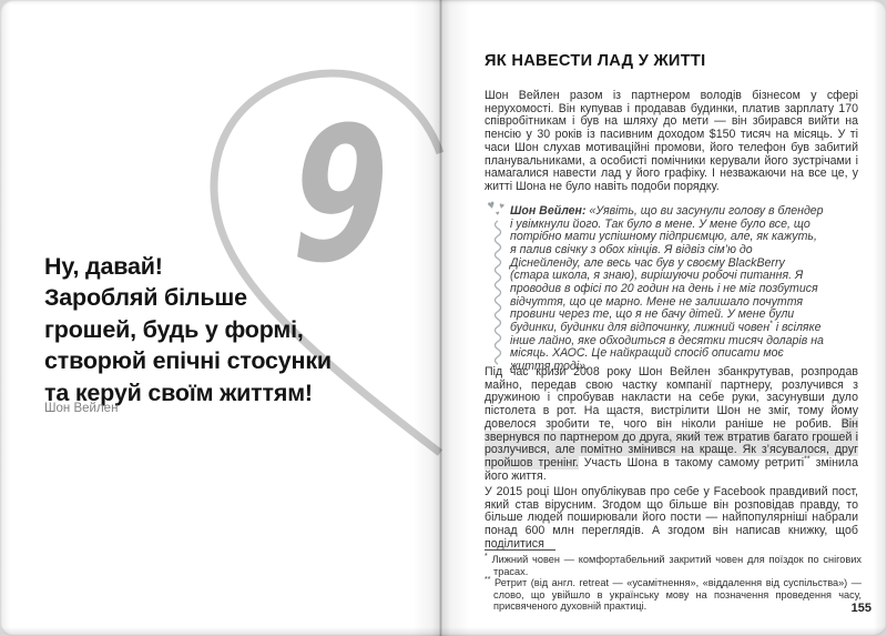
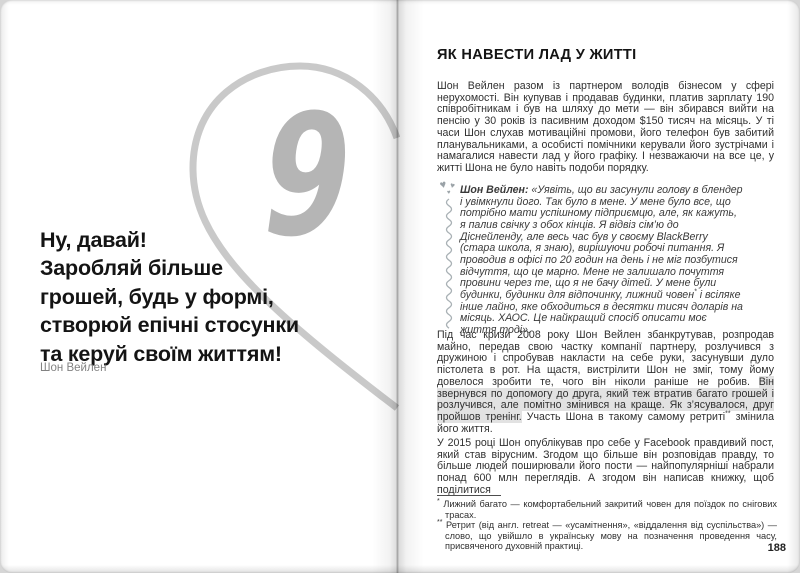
  Ну, давай!
  Заробляй більше
  грошей, будь у формі,
  створюй епічні стосунки
  та керуй своїм життям!
  Шон Вейлен
  ЯК НАВЕСТИ ЛАД У ЖИТТІ
- Шон Вейлен разом із партнером володів бізнесом у сфері нерухомості. Він купував і продавав будинки, платив зарплату 170 співробітникам і був на шляху до мети — він збирався вийти на пенсію у 30 років із пасивним доходом $150 тисяч на місяць. У ті часи Шон слухав мотиваційні промови, його телефон був забитий планувальниками, а особисті помічники керували його зустрічами і намагалися навести лад у його графіку. І незважаючи на все це, у житті Шона не було навіть подоби порядку.
+ Шон Вейлен разом із партнером володів бізнесом у сфері нерухомості. Він купував і продавав будинки, платив зарплату 190 співробітникам і був на шляху до мети — він збирався вийти на пенсію у 30 років із пасивним доходом $150 тисяч на місяць. У ті часи Шон слухав мотиваційні промови, його телефон був забитий планувальниками, а особисті помічники керували його зустрічами і намагалися навести лад у його графіку. І незважаючи на все це, у житті Шона не було навіть подоби порядку.
  Шон Вейлен: «Уявіть, що ви засунули голову в блендер і увімкнули його. Так було в мене. У мене було все, що потрібно мати успішному підприємцю, але, як кажуть, я палив свічку з обох кінців. Я відвіз сім’ю до Діснейленду, але весь час був у своєму BlackBerry (стара школа, я знаю), вирішуючи робочі питання. Я проводив в офісі по 20 годин на день і не міг позбутися відчуття, що це марно. Мене не залишало почуття провини через те, що я не бачу дітей. У мене були будинки, будинки для відпочинку, лижний човен і всіляке інше лайно, яке обходиться в десятки тисяч доларів на місяць. ХАОС. Це найкращий спосіб описати моє життя тоді».
- Під час кризи 2008 року Шон Вейлен збанкрутував, розпродав майно, передав свою частку компанії партнеру, розлучився з дружиною і спробував накласти на себе руки, засунувши дуло пістолета в рот. На щастя, вистрілити Шон не зміг, тому йому довелося зробити те, чого він ніколи раніше не робив. Він звернувся по партнером до друга, який теж втратив багато грошей і розлучився, але помітно змінився на краще. Як з’ясувалося, друг пройшов тренінг. Участь Шона в такому самому ретриті змінила його життя.
+ Під час кризи 2008 року Шон Вейлен збанкрутував, розпродав майно, передав свою частку компанії партнеру, розлучився з дружиною і спробував накласти на себе руки, засунувши дуло пістолета в рот. На щастя, вистрілити Шон не зміг, тому йому довелося зробити те, чого він ніколи раніше не робив. Він звернувся по допомогу до друга, який теж втратив багато грошей і розлучився, але помітно змінився на краще. Як з’ясувалося, друг пройшов тренінг. Участь Шона в такому самому ретриті змінила його життя.
  У 2015 році Шон опублікував про себе у Facebook правдивий пост, який став вірусним. Згодом що більше він розповідав правду, то більше людей поширювали його пости — найпопулярніші набрали понад 600 млн переглядів. А згодом він написав книжку, щоб поділитися
- Лижний човен — комфортабельний закритий човен для поїздок по снігових трасах.
+ Лижний багато — комфортабельний закритий човен для поїздок по снігових трасах.
  Ретрит (від англ. retreat — «усамітнення», «віддалення від суспільства») — слово, що увійшло в українську мову на позначення проведення часу, присвяченого духовній практиці.
- 155
+ 188
